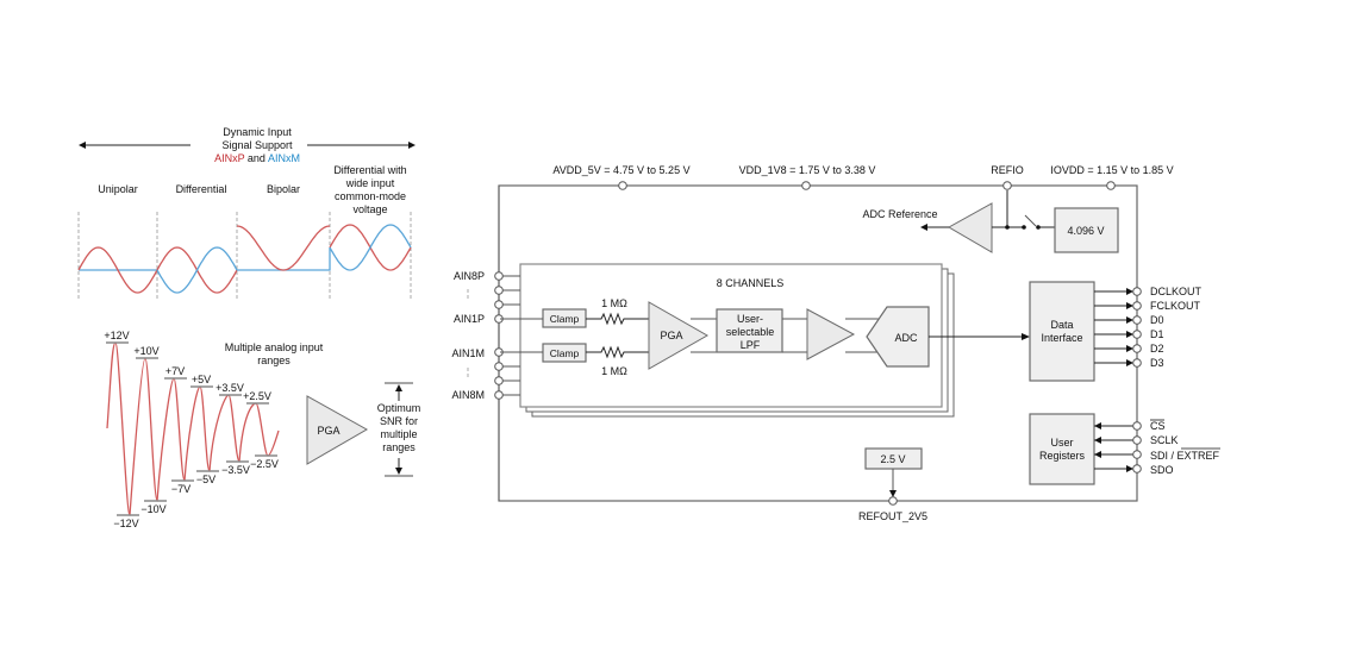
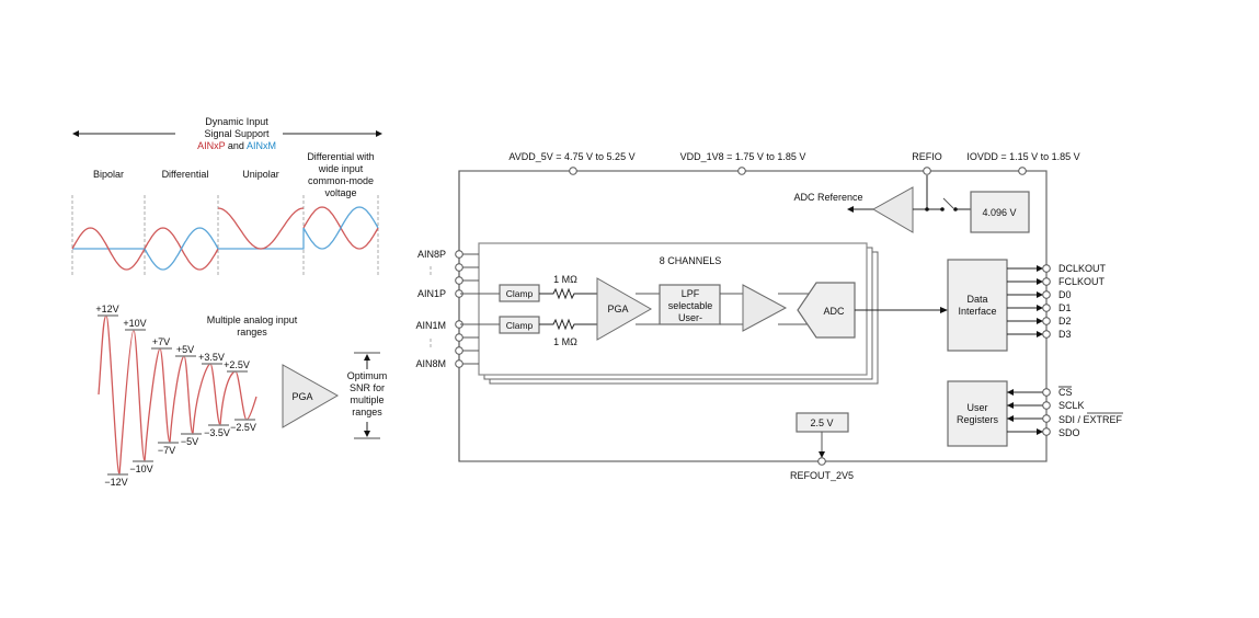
  Dynamic Input
  Signal Support
  AINxP and AINxM
- Unipolar
+ Bipolar
  Differential
- Bipolar
+ Unipolar
  Differential with
  wide input
  common-mode
  voltage
  Multiple analog input
  ranges
  +12V
  −12V
  +10V
  −10V
  +7V
  −7V
  +5V
  −5V
  +3.5V
  −3.5V
  +2.5V
  −2.5V
  PGA
  Optimum
  SNR for
  multiple
  ranges
  AVDD_5V = 4.75 V to 5.25 V
- VDD_1V8 = 1.75 V to 3.38 V
+ VDD_1V8 = 1.75 V to 1.85 V
  REFIO
  IOVDD = 1.15 V to 1.85 V
  4.096 V
  ADC Reference
  8 CHANNELS
  AIN8P
  AIN1P
  AIN1M
  AIN8M
  Clamp
  Clamp
  1 MΩ
  1 MΩ
  PGA
- User-
+ LPF
  selectable
- LPF
+ User-
  ADC
  Data
  Interface
  DCLKOUT
  FCLKOUT
  D0
  D1
  D2
  D3
  User
  Registers
  CS
  SCLK
  SDI / EXTREF
  SDO
  2.5 V
  REFOUT_2V5
